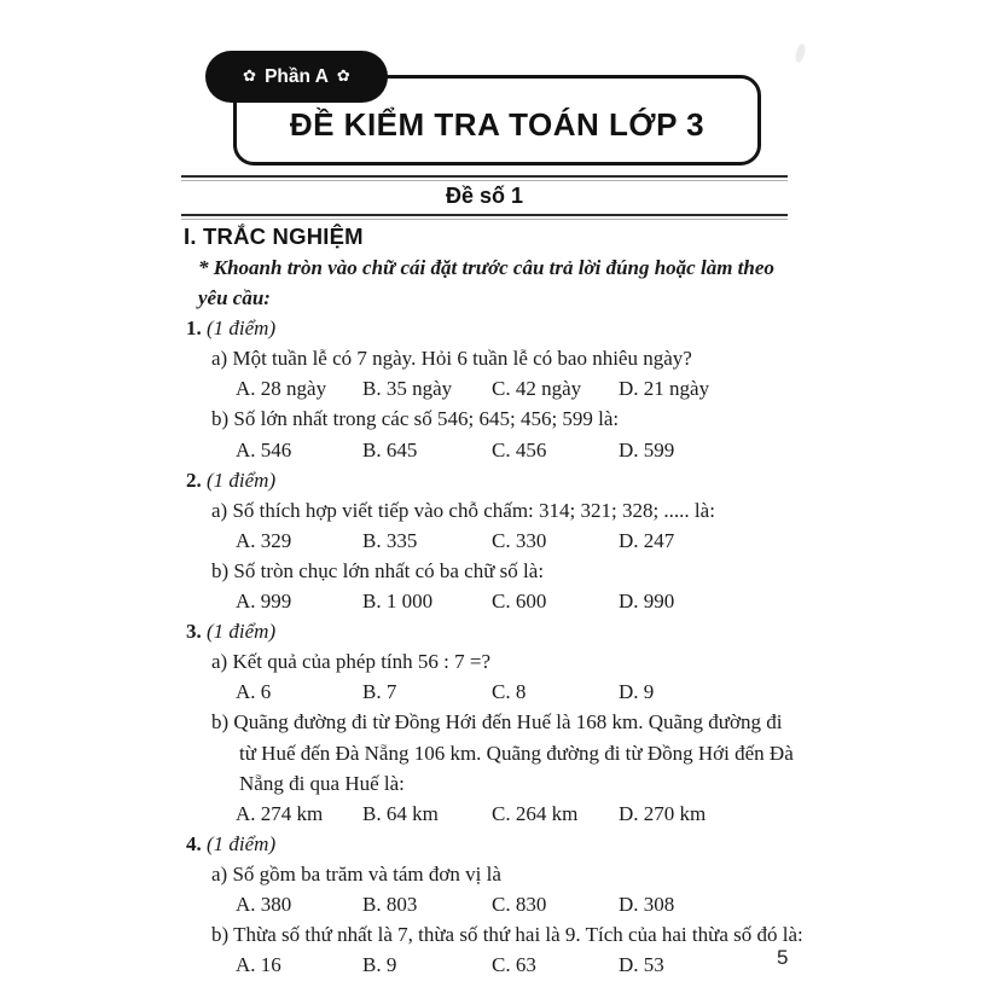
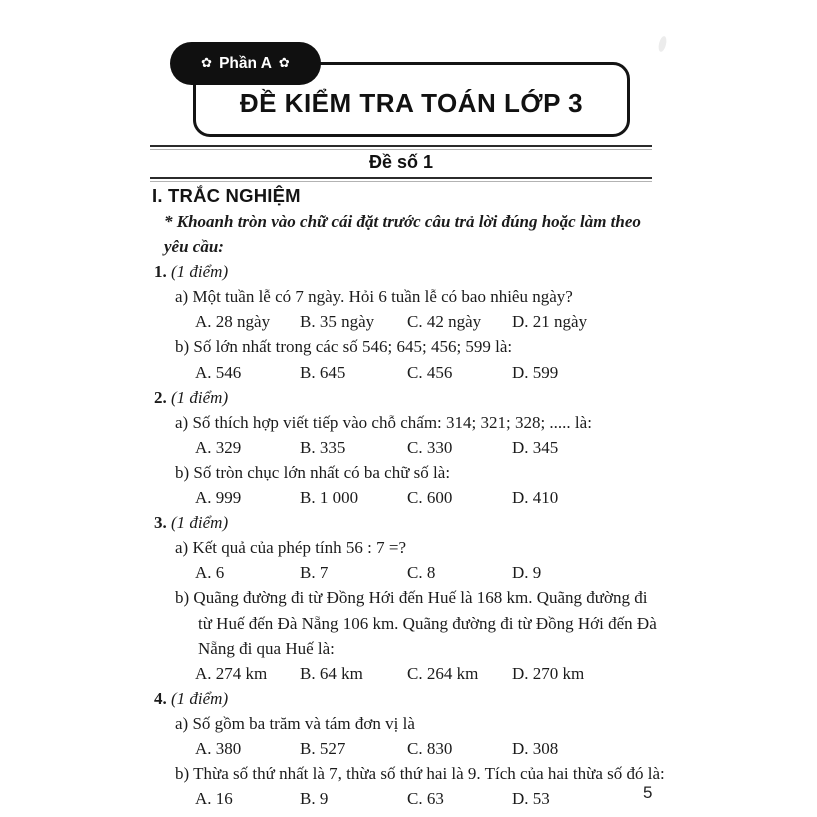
  ĐỀ KIỂM TRA TOÁN LỚP 3
  ✿
  Phần A
  ✿
  Đề số 1
  I. TRẮC NGHIỆM
  * Khoanh tròn vào chữ cái đặt trước câu trả lời đúng hoặc làm theo yêu cầu:
  1. (1 điểm)
  a) Một tuần lễ có 7 ngày. Hỏi 6 tuần lễ có bao nhiêu ngày?
  A. 28 ngày
  B. 35 ngày
  C. 42 ngày
  D. 21 ngày
  b) Số lớn nhất trong các số 546; 645; 456; 599 là:
  A. 546
  B. 645
  C. 456
  D. 599
  2. (1 điểm)
  a) Số thích hợp viết tiếp vào chỗ chấm: 314; 321; 328; ..... là:
  A. 329
  B. 335
  C. 330
- D. 247
+ D. 345
  b) Số tròn chục lớn nhất có ba chữ số là:
  A. 999
  B. 1 000
  C. 600
- D. 990
+ D. 410
  3. (1 điểm)
  a) Kết quả của phép tính 56 : 7 =?
  A. 6
  B. 7
  C. 8
  D. 9
  b) Quãng đường đi từ Đồng Hới đến Huế là 168 km. Quãng đường đi từ Huế đến Đà Nẵng 106 km. Quãng đường đi từ Đồng Hới đến Đà Nẵng đi qua Huế là:
  A. 274 km
  B. 64 km
  C. 264 km
  D. 270 km
  4. (1 điểm)
  a) Số gồm ba trăm và tám đơn vị là
  A. 380
- B. 803
+ B. 527
  C. 830
  D. 308
  b) Thừa số thứ nhất là 7, thừa số thứ hai là 9. Tích của hai thừa số đó là:
  A. 16
  B. 9
  C. 63
  D. 53
  5
